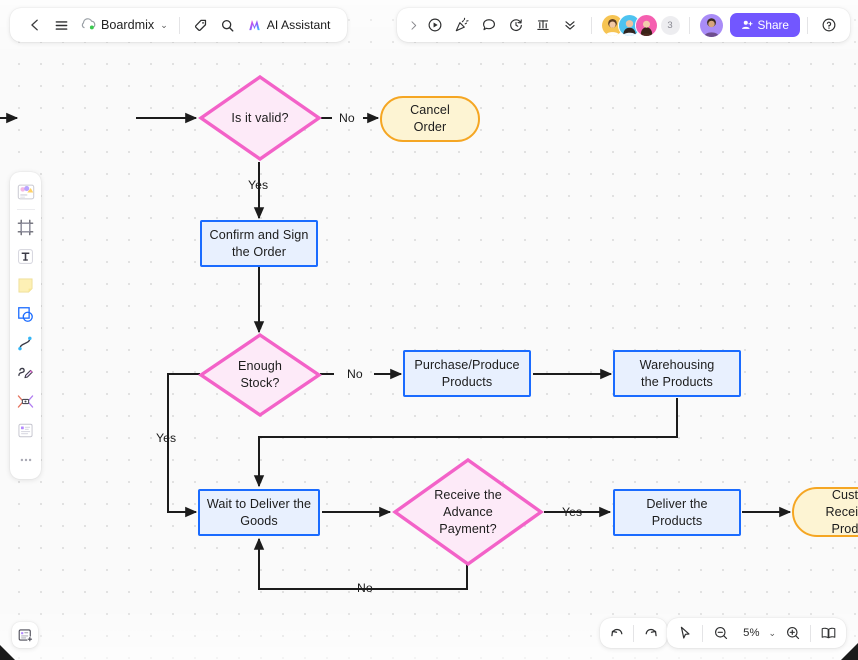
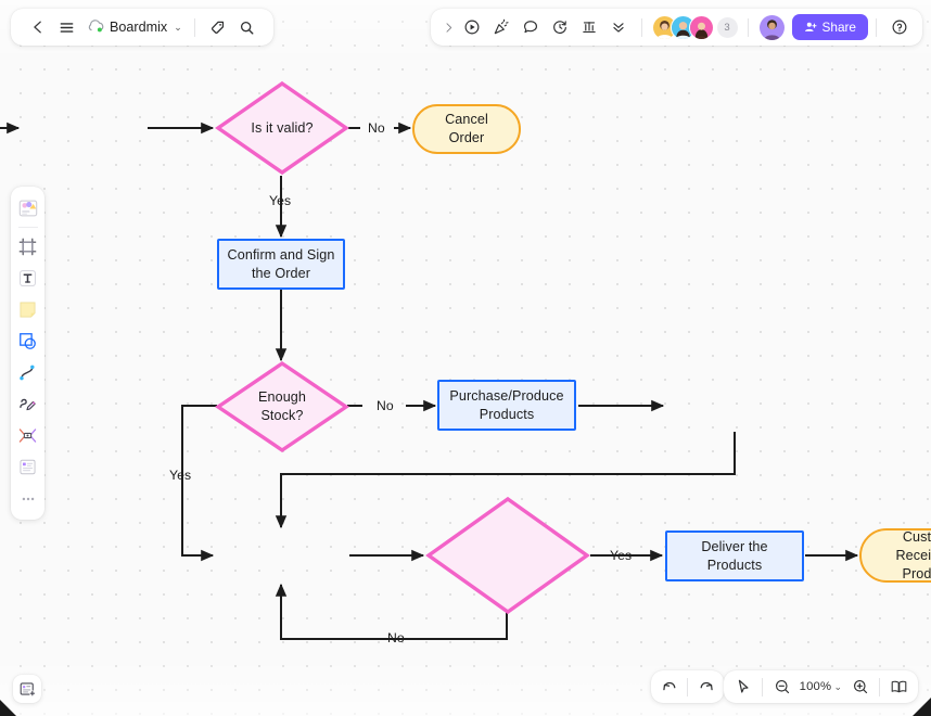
  Is it valid?
  Cancel
  Order
  Confirm and Sign
  the Order
  Enough
  Stock?
  Purchase/Produce
  Products
- Warehousing
- the Products
- Wait to Deliver the
- Goods
- Receive the
- Advance
- Payment?
  Deliver the
  Products
  Cust
  Recei
  Prod
  No
  Yes
  No
  Yes
  Yes
  No
  Boardmix
  ⌄
- AI Assistant
  3
  Share
- 5%
+ 100%
  ⌄
